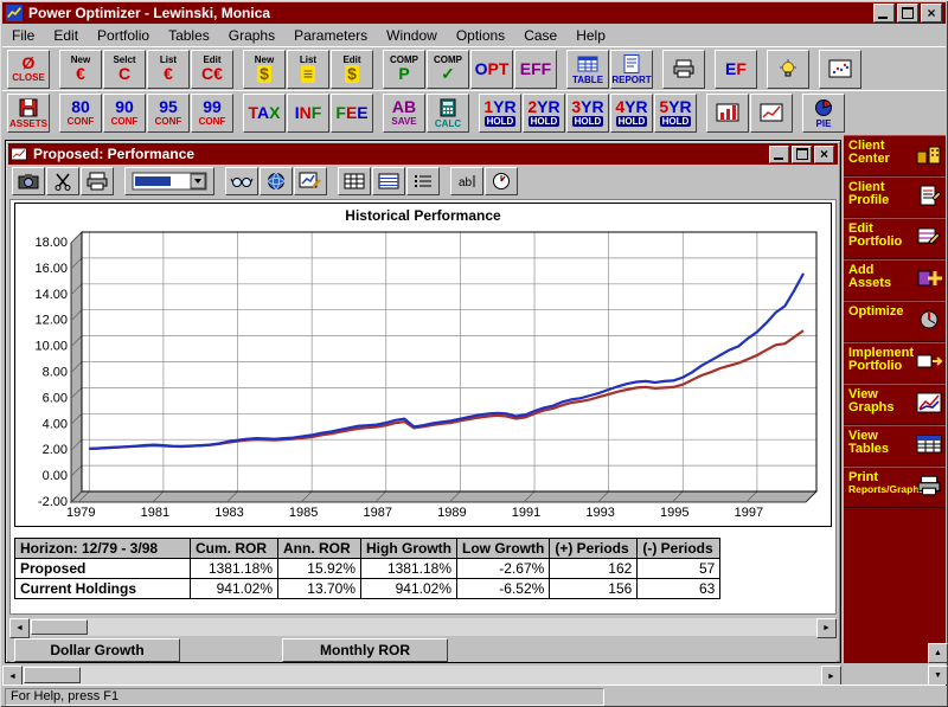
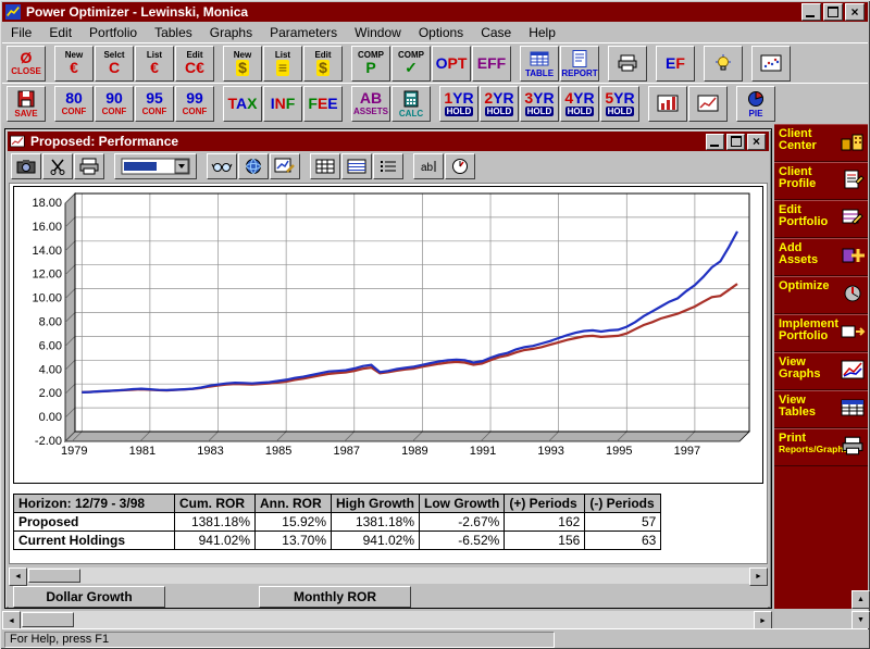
  Power Optimizer - Lewinski, Monica
  File
  Edit
  Portfolio
  Tables
  Graphs
  Parameters
  Window
  Options
  Case
  Help
  Ø
  CLOSE
  New
  €
  Selct
  C
  List
  €
  Edit
  C€
  New
  $
  List
  ≡
  Edit
  $
  COMP
  P
  COMP
  ✓
  OPT
  EFF
  TABLE
  REPORT
  EF
- ASSETS
+ SAVE
  80
  CONF
  90
  CONF
  95
  CONF
  99
  CONF
  TAX
  INF
  FEE
  AB
- SAVE
+ ASSETS
  CALC
  1YR
  HOLD
  2YR
  HOLD
  3YR
  HOLD
  4YR
  HOLD
  5YR
  HOLD
  PIE
  Proposed: Performance
  ab
- Historical Performance
  1979
  1981
  1983
  1985
  1987
  1989
  1991
  1993
  1995
  1997
  -2.00
  0.00
  2.00
  4.00
  6.00
  8.00
  10.00
  12.00
  14.00
  16.00
  18.00
  Horizon: 12/79 - 3/98	Cum. ROR	Ann. ROR	High Growth	Low Growth	(+) Periods	(-) Periods
  Proposed	1381.18%	15.92%	1381.18%	-2.67%	162	57
  Current Holdings	941.02%	13.70%	941.02%	-6.52%	156	63
  Dollar Growth
  Monthly ROR
  Client Center
  Client Profile
  Edit Portfolio
  Add Assets
  Optimize
  Implement Portfolio
  View Graphs
  View Tables
  Print
  Reports/Graph
  For Help, press F1
